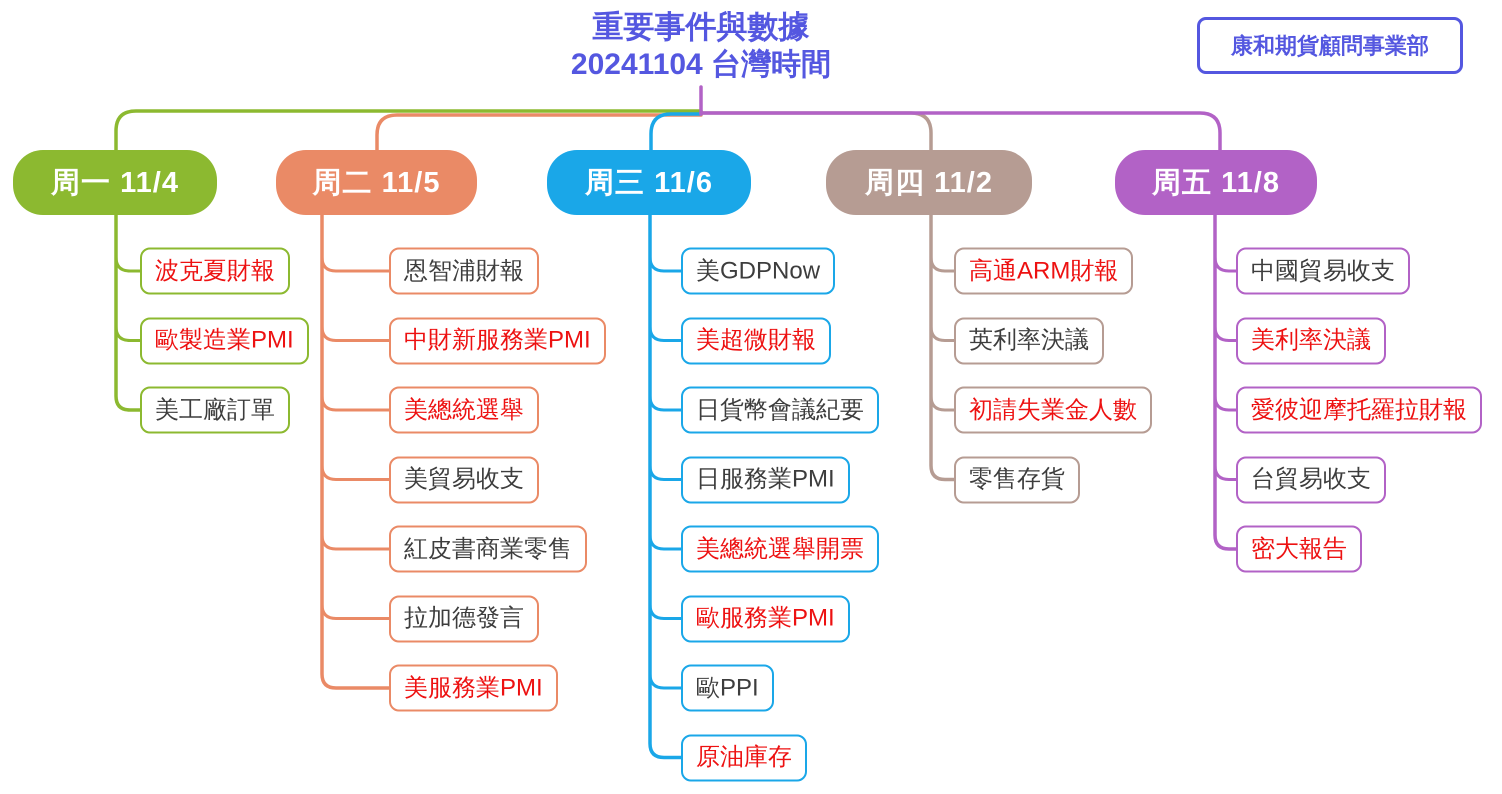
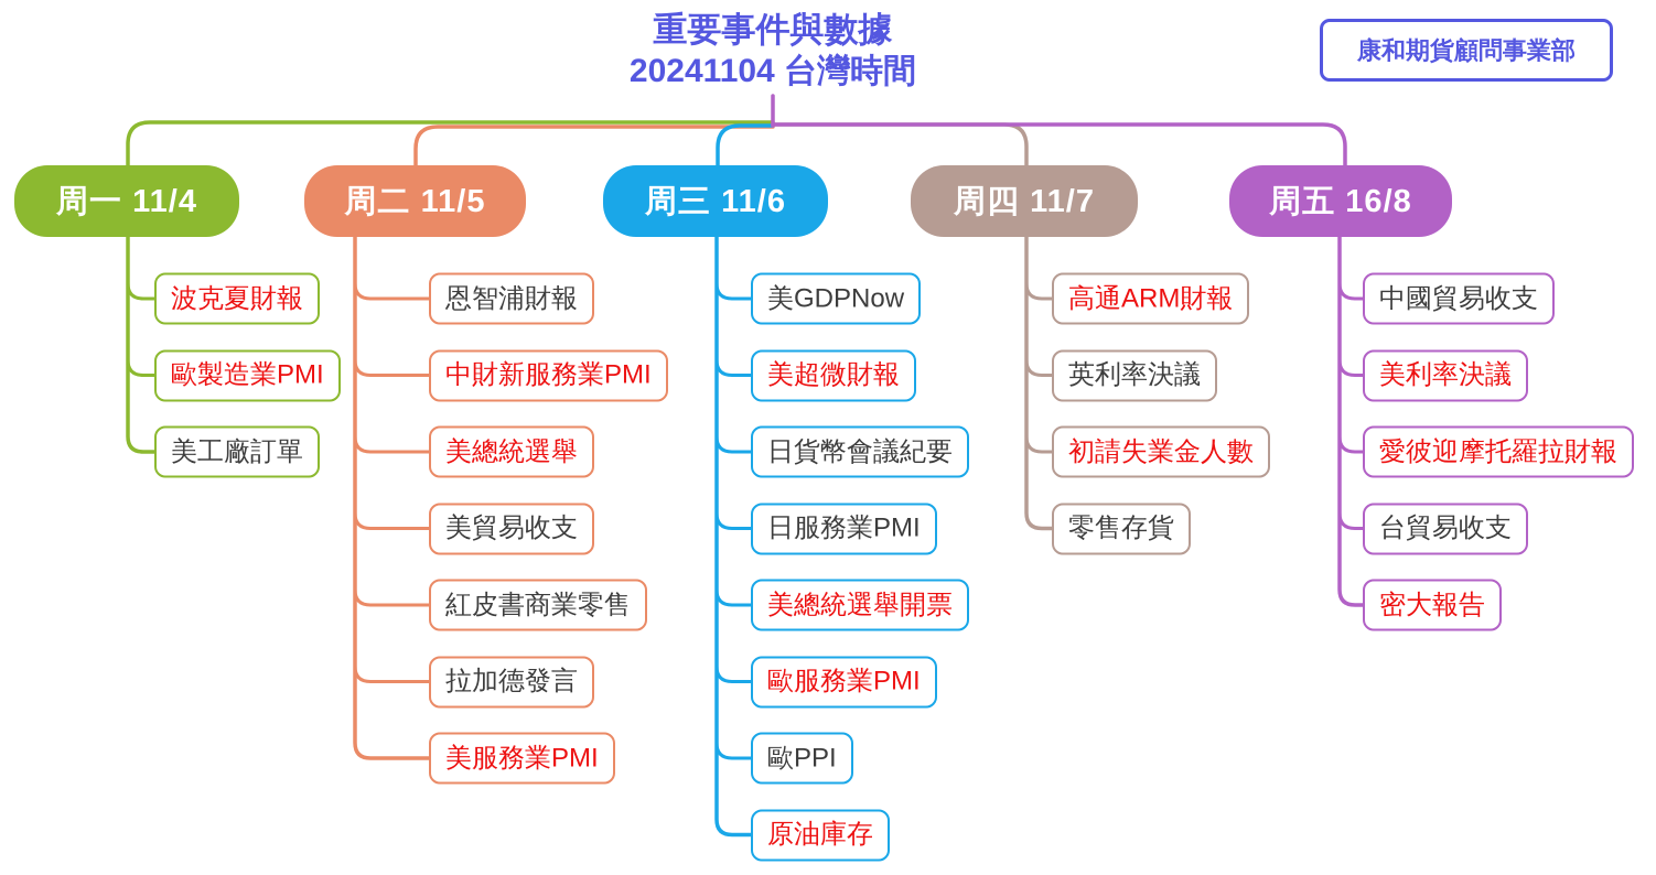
  重要事件與數據
  20241104 台灣時間
  康和期貨顧問事業部
  周一 11/4
  波克夏財報
  歐製造業PMI
  美工廠訂單
  周二 11/5
  恩智浦財報
  中財新服務業PMI
  美總統選舉
  美貿易收支
  紅皮書商業零售
  拉加德發言
  美服務業PMI
  周三 11/6
  美GDPNow
  美超微財報
  日貨幣會議紀要
  日服務業PMI
  美總統選舉開票
  歐服務業PMI
  歐PPI
  原油庫存
- 周四 11/2
+ 周四 11/7
  高通ARM財報
  英利率決議
  初請失業金人數
  零售存貨
- 周五 11/8
+ 周五 16/8
  中國貿易收支
  美利率決議
  愛彼迎摩托羅拉財報
  台貿易收支
  密大報告
